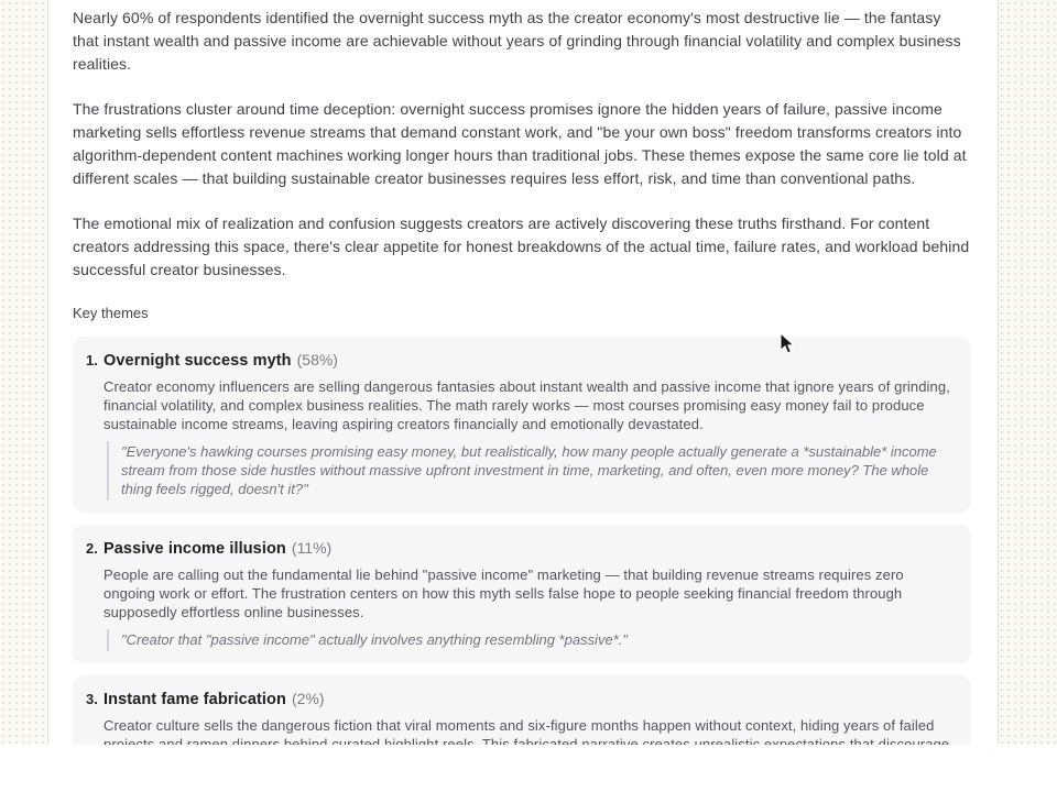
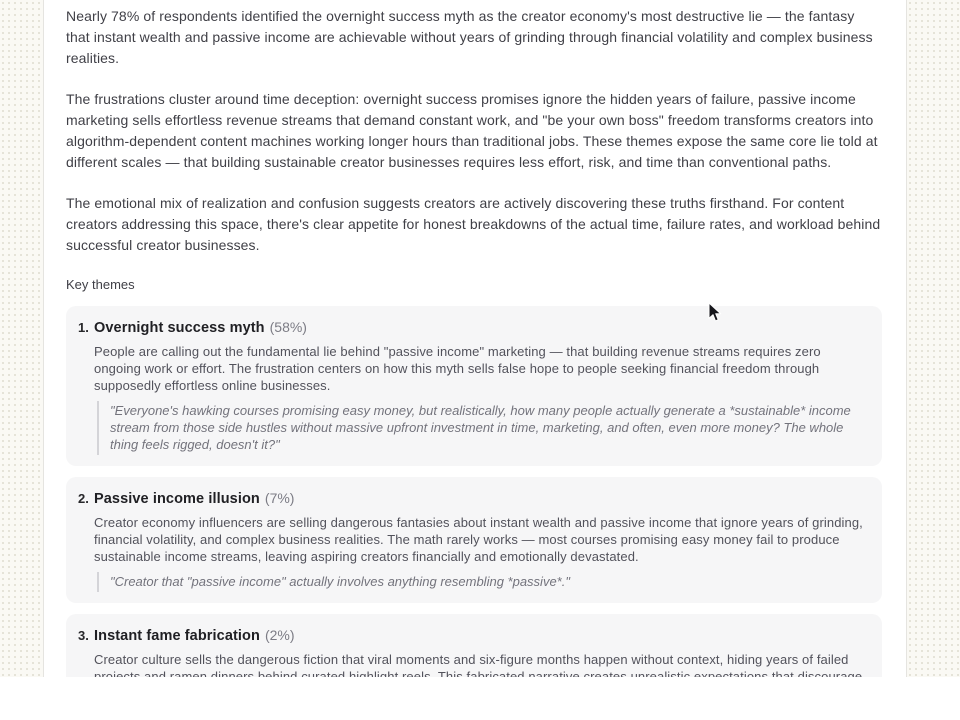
- Nearly 60% of respondents identified the overnight success myth as the creator economy's most destructive lie — the fantasy that instant wealth and passive income are achievable without years of grinding through financial volatility and complex business realities.
+ Nearly 78% of respondents identified the overnight success myth as the creator economy's most destructive lie — the fantasy that instant wealth and passive income are achievable without years of grinding through financial volatility and complex business realities.
  The frustrations cluster around time deception: overnight success promises ignore the hidden years of failure, passive income marketing sells effortless revenue streams that demand constant work, and "be your own boss" freedom transforms creators into algorithm-dependent content machines working longer hours than traditional jobs. These themes expose the same core lie told at different scales — that building sustainable creator businesses requires less effort, risk, and time than conventional paths.
  The emotional mix of realization and confusion suggests creators are actively discovering these truths firsthand. For content creators addressing this space, there's clear appetite for honest breakdowns of the actual time, failure rates, and workload behind successful creator businesses.
  Key themes
  1.
  Overnight success myth
  (58%)
- Creator economy influencers are selling dangerous fantasies about instant wealth and passive income that ignore years of grinding, financial volatility, and complex business realities. The math rarely works — most courses promising easy money fail to produce sustainable income streams, leaving aspiring creators financially and emotionally devastated.
+ People are calling out the fundamental lie behind "passive income" marketing — that building revenue streams requires zero ongoing work or effort. The frustration centers on how this myth sells false hope to people seeking financial freedom through supposedly effortless online businesses.
  "Everyone's hawking courses promising easy money, but realistically, how many people actually generate a *sustainable* income stream from those side hustles without massive upfront investment in time, marketing, and often, even more money? The whole thing feels rigged, doesn't it?"
  2.
  Passive income illusion
- (11%)
+ (7%)
- People are calling out the fundamental lie behind "passive income" marketing — that building revenue streams requires zero ongoing work or effort. The frustration centers on how this myth sells false hope to people seeking financial freedom through supposedly effortless online businesses.
+ Creator economy influencers are selling dangerous fantasies about instant wealth and passive income that ignore years of grinding, financial volatility, and complex business realities. The math rarely works — most courses promising easy money fail to produce sustainable income streams, leaving aspiring creators financially and emotionally devastated.
  "Creator that "passive income" actually involves anything resembling *passive*."
  3.
  Instant fame fabrication
  (2%)
  Creator culture sells the dangerous fiction that viral moments and six-figure months happen without context, hiding years of failed projects and ramen dinners behind curated highlight reels. This fabricated narrative creates unrealistic expectations that discourage
